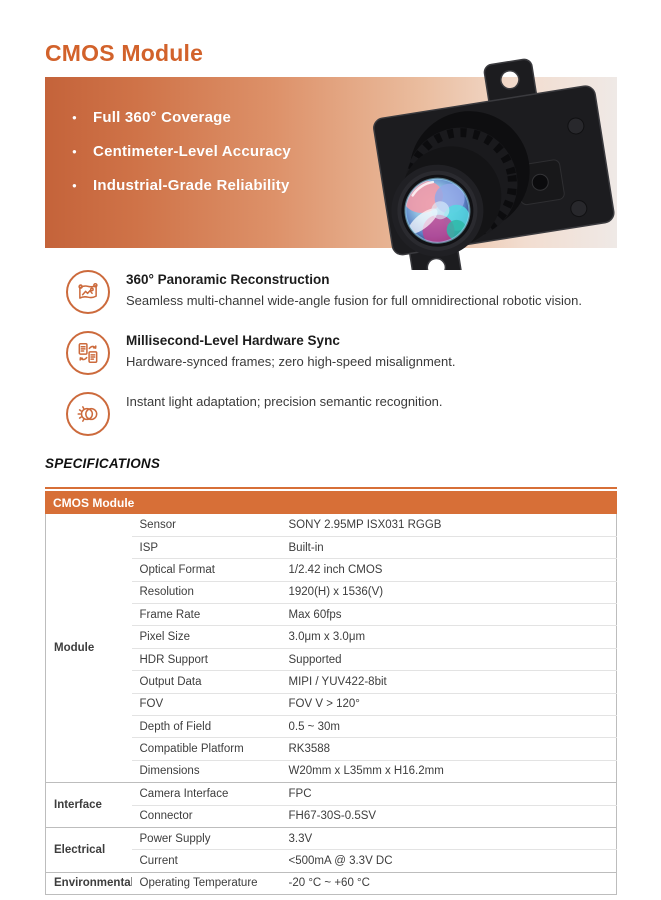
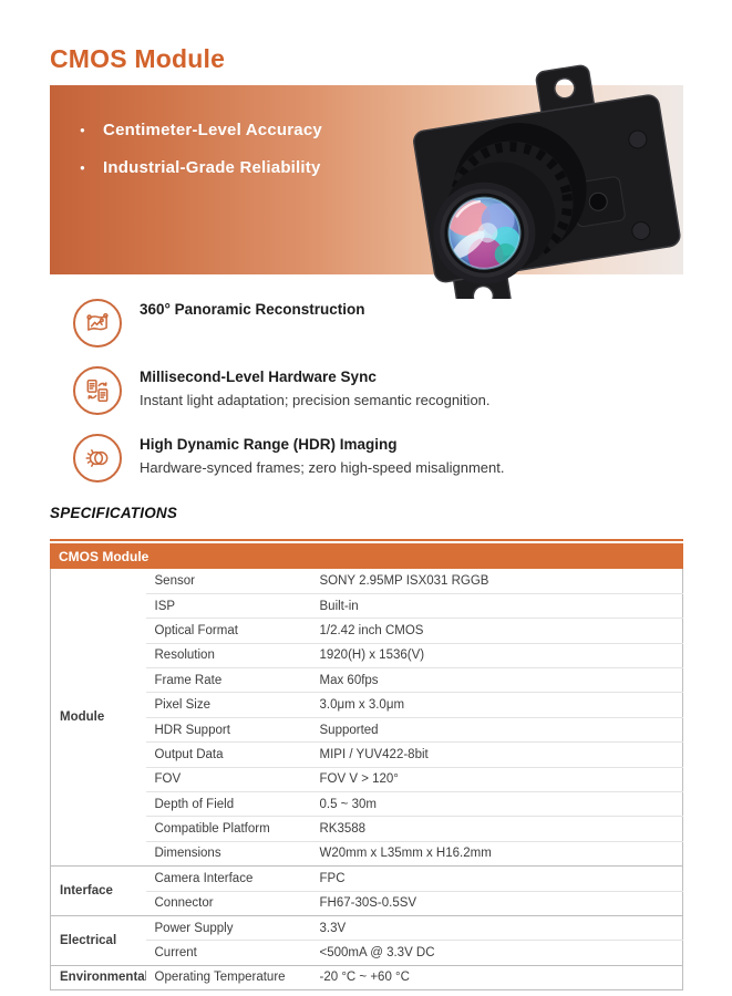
  CMOS Module
- Full 360° Coverage
  Centimeter-Level Accuracy
  Industrial-Grade Reliability
  360° Panoramic Reconstruction
- Seamless multi-channel wide-angle fusion for full omnidirectional robotic vision.
  Millisecond-Level Hardware Sync
- Hardware-synced frames; zero high-speed misalignment.
+ Instant light adaptation; precision semantic recognition.
+ High Dynamic Range (HDR) Imaging
- Instant light adaptation; precision semantic recognition.
+ Hardware-synced frames; zero high-speed misalignment.
  SPECIFICATIONS
  CMOS Module
  Module	Sensor	SONY 2.95MP ISX031 RGGB
  ISP	Built-in
  Optical Format	1/2.42 inch CMOS
  Resolution	1920(H) x 1536(V)
  Frame Rate	Max 60fps
  Pixel Size	3.0μm x 3.0μm
  HDR Support	Supported
  Output Data	MIPI / YUV422-8bit
  FOV	FOV V > 120°
  Depth of Field	0.5 ~ 30m
  Compatible Platform	RK3588
  Dimensions	W20mm x L35mm x H16.2mm
  Interface	Camera Interface	FPC
  Connector	FH67-30S-0.5SV
  Electrical	Power Supply	3.3V
  Current	<500mA @ 3.3V DC
  Environmenta	Operating Temperature	-20 °C ~ +60 °C
